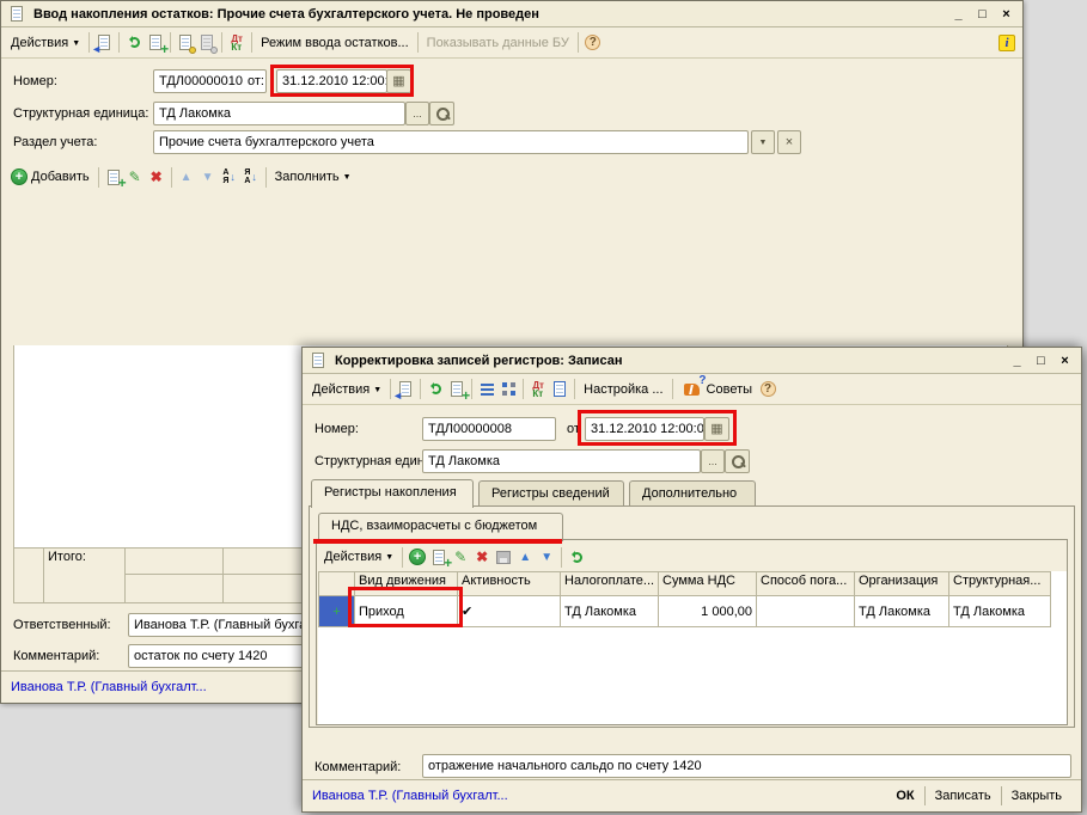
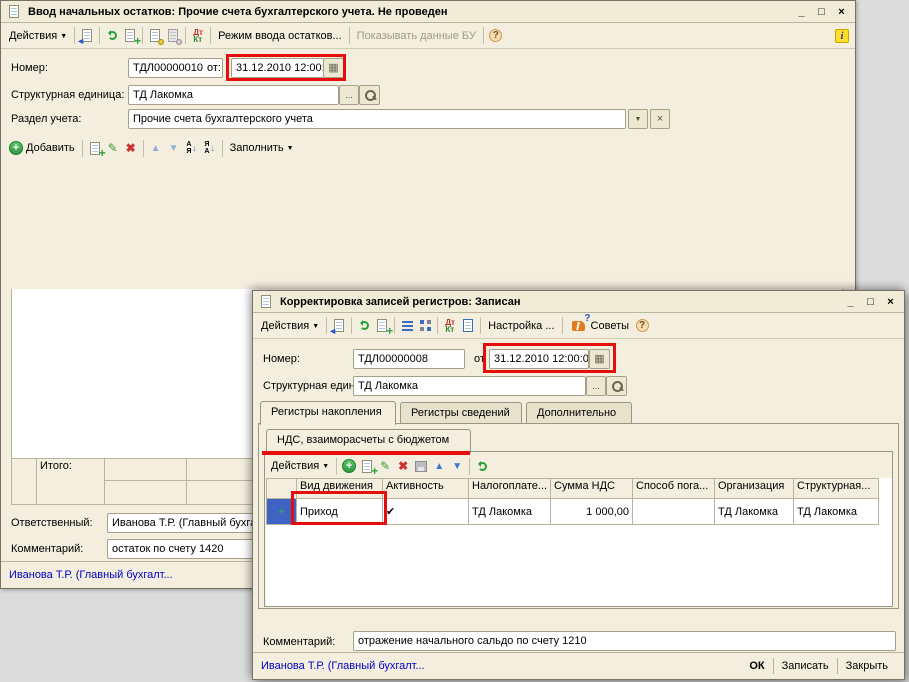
- Ввод накопления остатков: Прочие счета бухгалтерского учета. Не проведен
+ Ввод начальных остатков: Прочие счета бухгалтерского учета. Не проведен
  _
  □
  ×
  Действия
  ◄
  +
  Дт
  Кт
  Режим ввода остатков...
  Показывать данные БУ
  ?
  i
  Номер:
  ТДЛ00000010
  от:
  31.12.2010 12:00
  ▦
  Структурная единица:
  ТД Лакомка
  ...
  Раздел учета:
  Прочие счета бухгалтерского учета
  ×
  +
  Добавить
  +
  ✎
  ✖
  ▲
  ▼
  ↓
  ↓
  Заполнить
  	Итого:
  Ответственный:
  Иванова Т.Р. (Главный бухг
  Комментарий:
  остаток по счету 1420
  Иванова Т.Р. (Главный бухгалт...
  Корректировка записей регистров: Записан
  _
  □
  ×
  Действия
  ◄
  +
  Дт
  Кт
  Настройка ...
  ?
  Советы
  ?
  Номер:
  ТДЛ00000008
  от
  31.12.2010 12:00:0
  ▦
  Структурная един
  ТД Лакомка
  ...
  Регистры накопления
  Регистры сведений
  Дополнительно
  НДС, взаиморасчеты с бюджетом
  Действия
  +
  +
  ✎
  ✖
  ▲
  ▼
  	Вид движения	Активность	Налогоплате...	Сумма НДС	Способ пога...	Организация	Структурная...
  +	Приход	✔	ТД Лакомка	1 000,00		ТД Лакомка	ТД Лакомка
  Комментарий:
- отражение начального сальдо по счету 1420
+ отражение начального сальдо по счету 1210
  Иванова Т.Р. (Главный бухгалт...
  ОК
  Записать
  Закрыть
